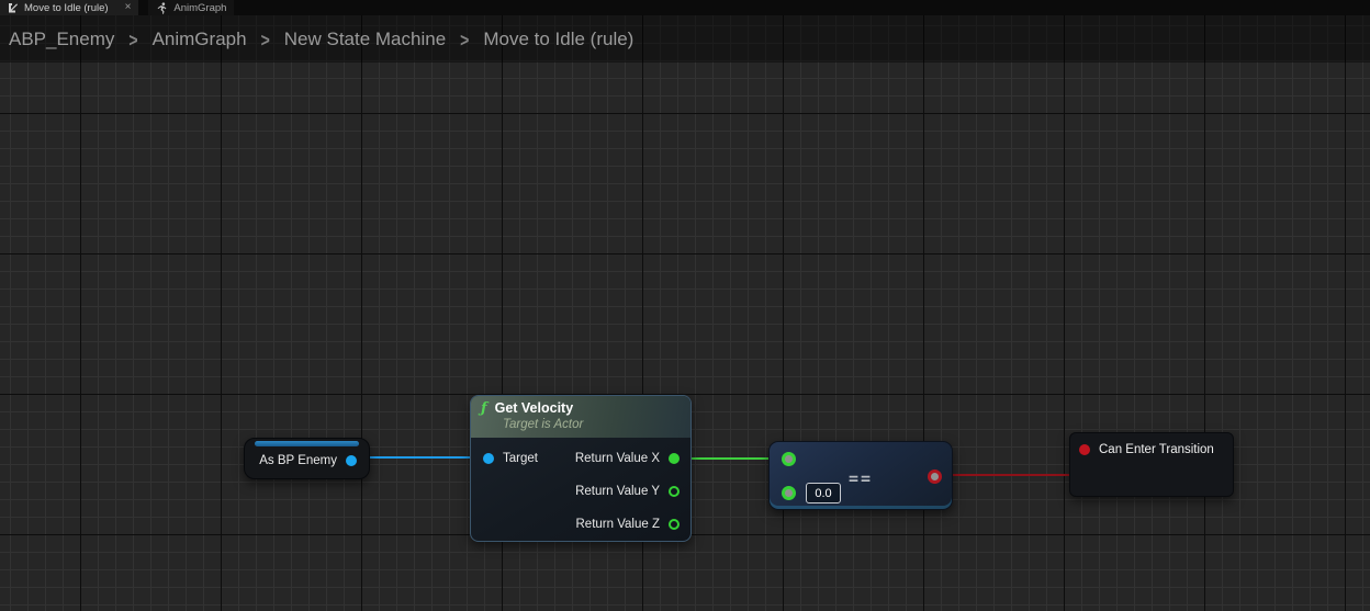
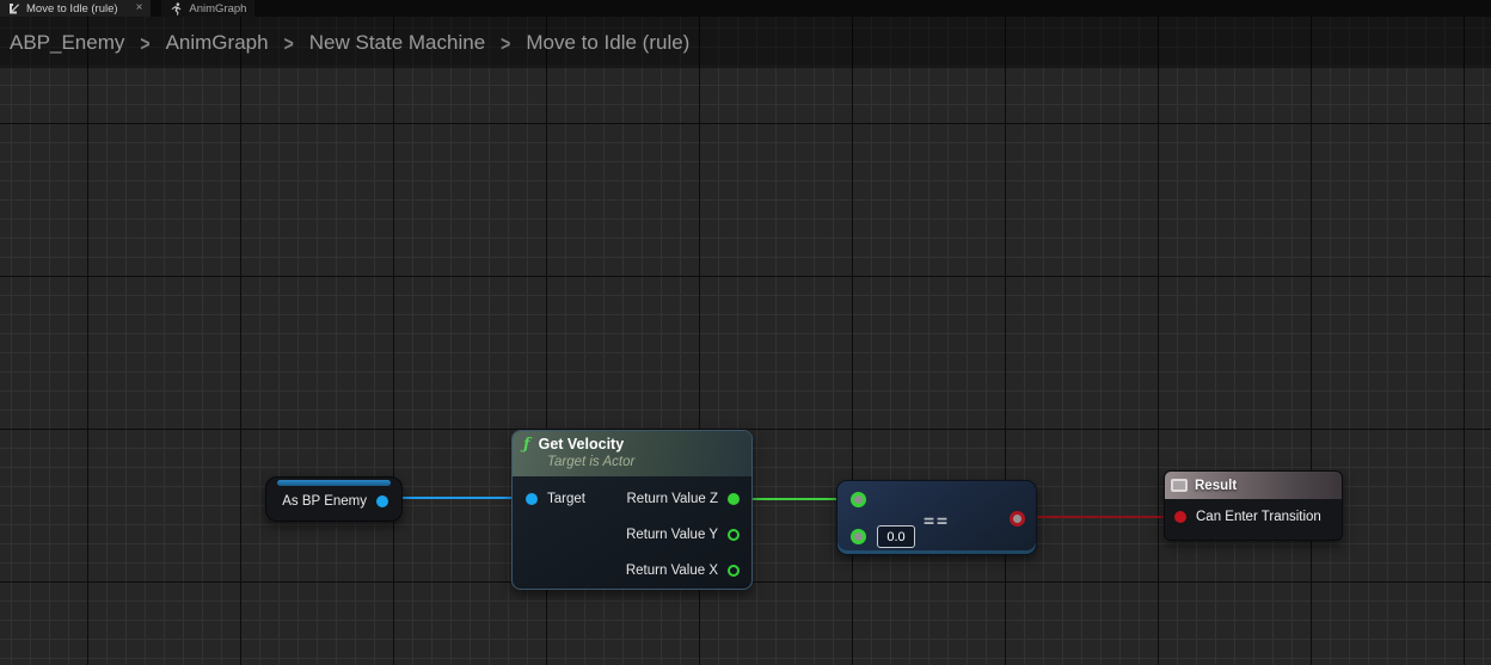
  Move to Idle (rule)
  ×
  AnimGraph
  ABP_Enemy
  >
  AnimGraph
  >
  New State Machine
  >
  Move to Idle (rule)
  As BP Enemy
  ƒ
  Get Velocity
  Target is Actor
  Target
- Return Value X
+ Return Value Z
  Return Value Y
- Return Value Z
+ Return Value X
  0.0
  ==
+ Result
  Can Enter Transition
